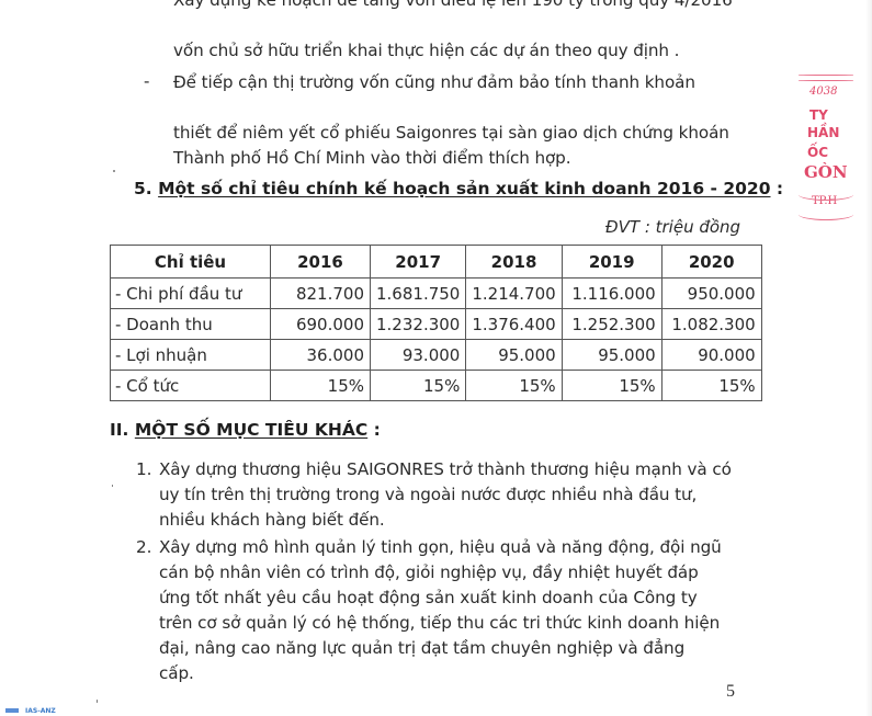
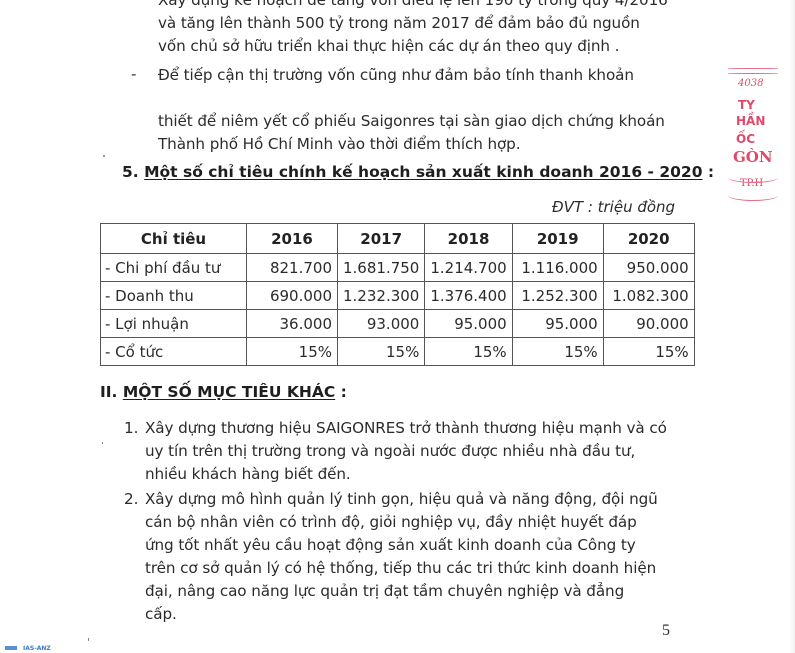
  Xây dựng kế hoạch để tăng vốn điều lệ lên 190 tỷ trong quý 4/2016
+ và tăng lên thành 500 tỷ trong năm 2017 để đảm bảo đủ nguồn
  vốn chủ sở hữu triển khai thực hiện các dự án theo quy định .
  -
  Để tiếp cận thị trường vốn cũng như đảm bảo tính thanh khoản
  thiết để niêm yết cổ phiếu Saigonres tại sàn giao dịch chứng khoán
  Thành phố Hồ Chí Minh vào thời điểm thích hợp.
  5. Một số chỉ tiêu chính kế hoạch sản xuất kinh doanh 2016 - 2020 :
  ĐVT : triệu đồng
  Chỉ tiêu	2016	2017	2018	2019	2020
  - Chi phí đầu tư	821.700	1.681.750	1.214.700	1.116.000	950.000
  - Doanh thu	690.000	1.232.300	1.376.400	1.252.300	1.082.300
  - Lợi nhuận	36.000	93.000	95.000	95.000	90.000
  - Cổ tức	15%	15%	15%	15%	15%
  II. MỘT SỐ MỤC TIÊU KHÁC :
  1.
  Xây dựng thương hiệu SAIGONRES trở thành thương hiệu mạnh và có
  uy tín trên thị trường trong và ngoài nước được nhiều nhà đầu tư,
  nhiều khách hàng biết đến.
  2.
  Xây dựng mô hình quản lý tinh gọn, hiệu quả và năng động, đội ngũ
  cán bộ nhân viên có trình độ, giỏi nghiệp vụ, đầy nhiệt huyết đáp
  ứng tốt nhất yêu cầu hoạt động sản xuất kinh doanh của Công ty
  trên cơ sở quản lý có hệ thống, tiếp thu các tri thức kinh doanh hiện
  đại, nâng cao năng lực quản trị đạt tầm chuyên nghiệp và đẳng
  cấp.
  4038
  TY
  HẦN
  ỐC
  GÒN
  TP.H
  5
